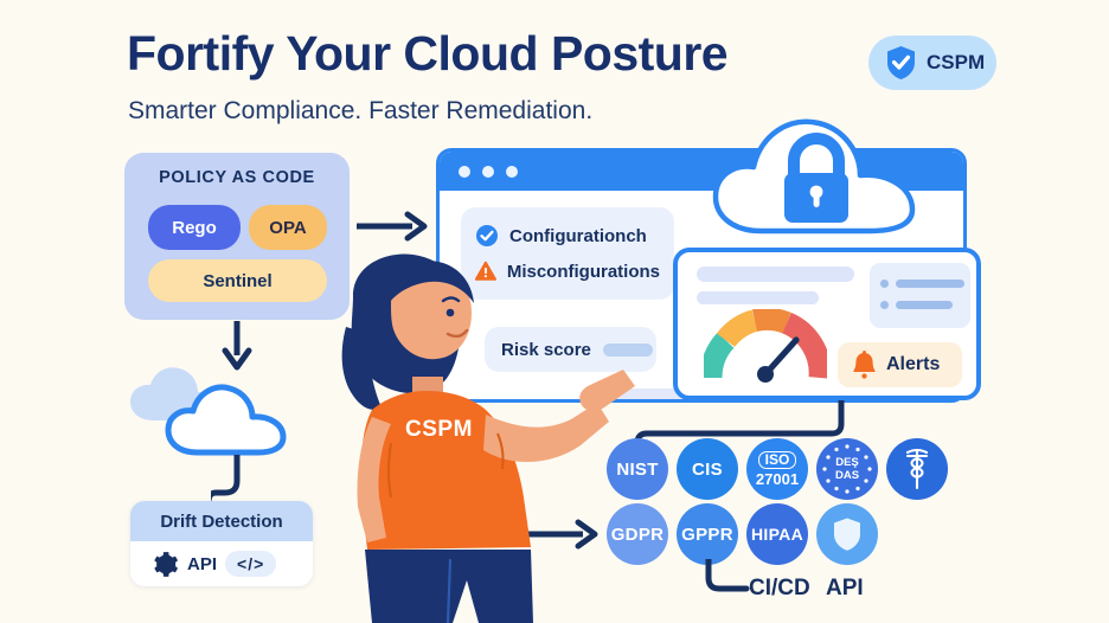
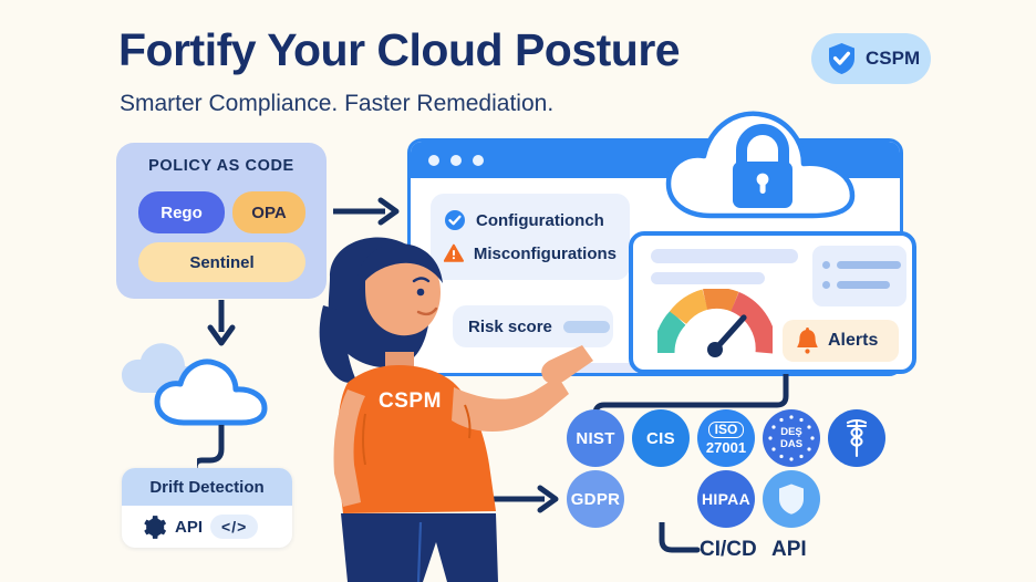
  Fortify Your Cloud Posture
  Smarter Compliance. Faster Remediation.
  CSPM
  POLICY AS CODE
  Rego
  OPA
  Sentinel
  Drift Detection
  API
  </>
  Configurationch
  Misconfigurations
  Risk score
  Alerts
  NIST
  CIS
  ISO
  27001
  DEŞ
  DAS
  GDPR
- GPPR
  HIPAA
  CI/CD
  API
  CSPM
